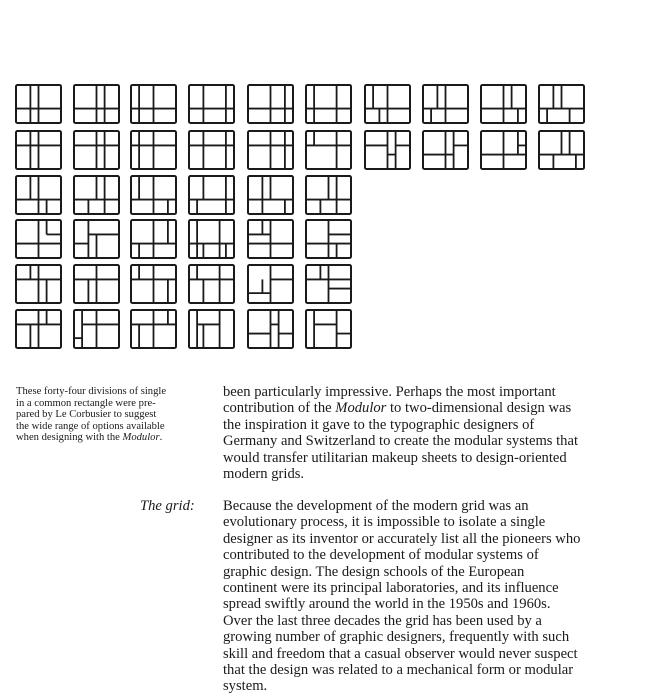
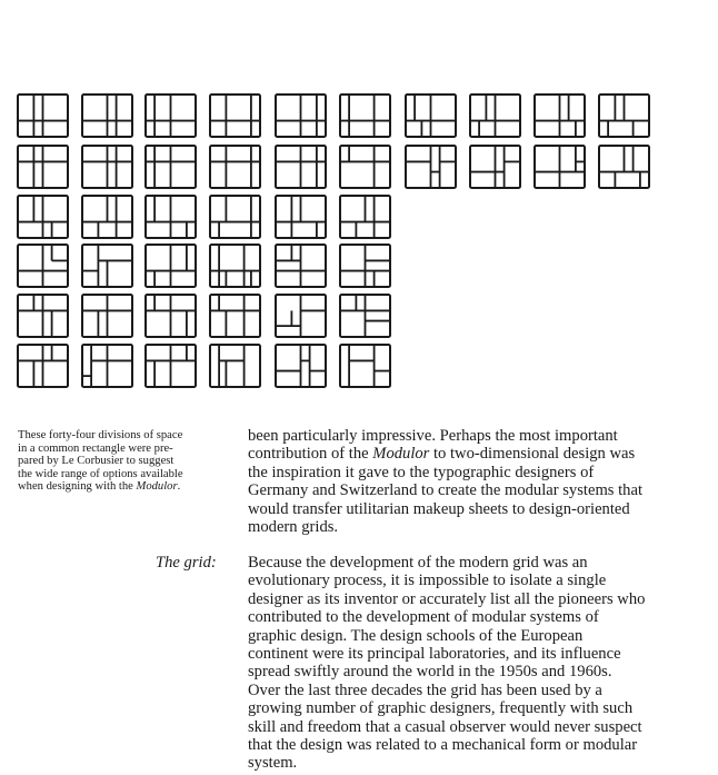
- These forty-four divisions of single
+ These forty-four divisions of space
  in a common rectangle were pre-
  pared by Le Corbusier to suggest
  the wide range of options available
  when designing with the Modulor.
  been particularly impressive. Perhaps the most important
  contribution of the Modulor to two-dimensional design was
  the inspiration it gave to the typographic designers of
  Germany and Switzerland to create the modular systems that
  would transfer utilitarian makeup sheets to design-oriented
  modern grids.
  The grid:
  Because the development of the modern grid was an
  evolutionary process, it is impossible to isolate a single
  designer as its inventor or accurately list all the pioneers who
  contributed to the development of modular systems of
  graphic design. The design schools of the European
  continent were its principal laboratories, and its influence
  spread swiftly around the world in the 1950s and 1960s.
  Over the last three decades the grid has been used by a
  growing number of graphic designers, frequently with such
  skill and freedom that a casual observer would never suspect
  that the design was related to a mechanical form or modular
  system.
